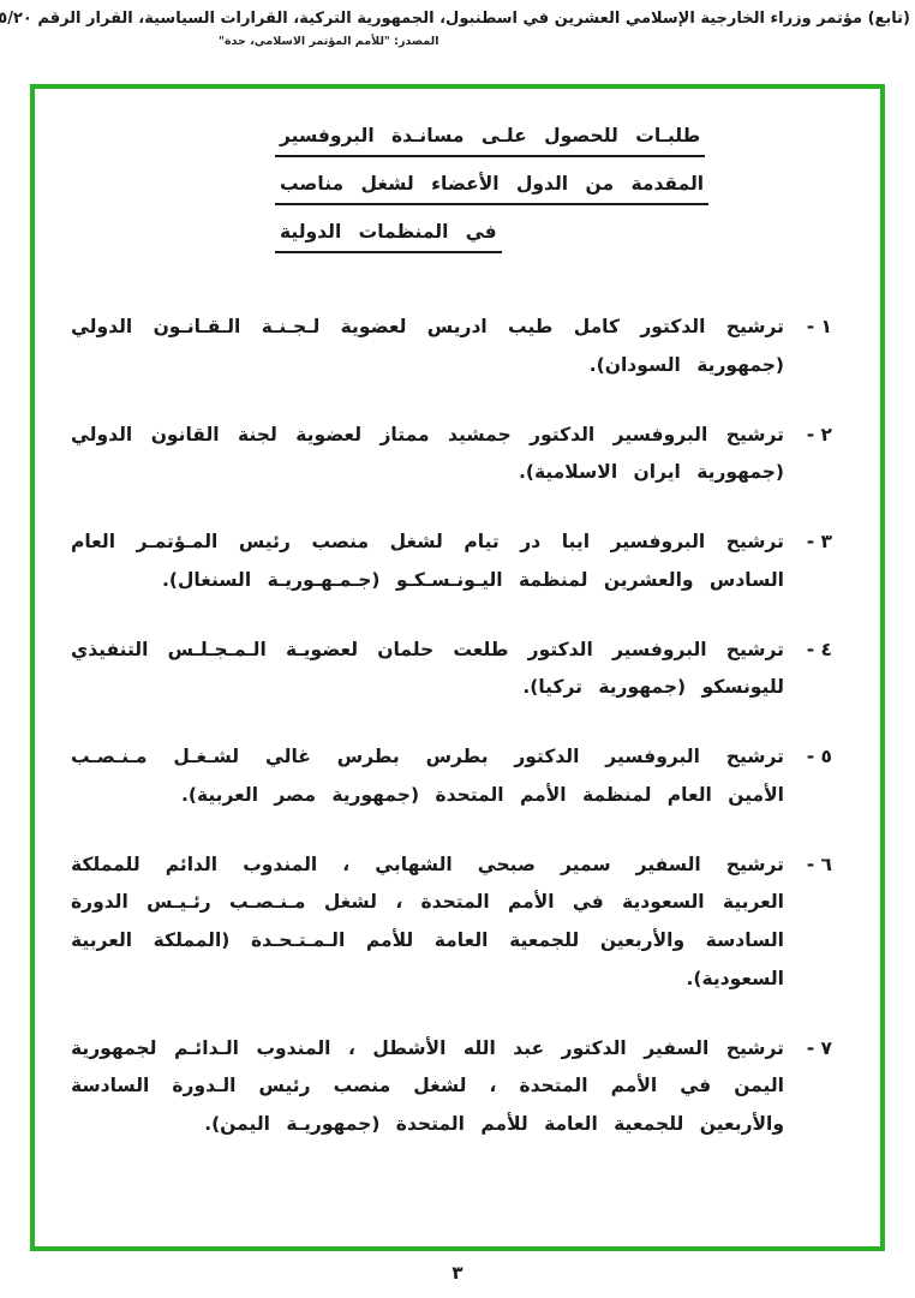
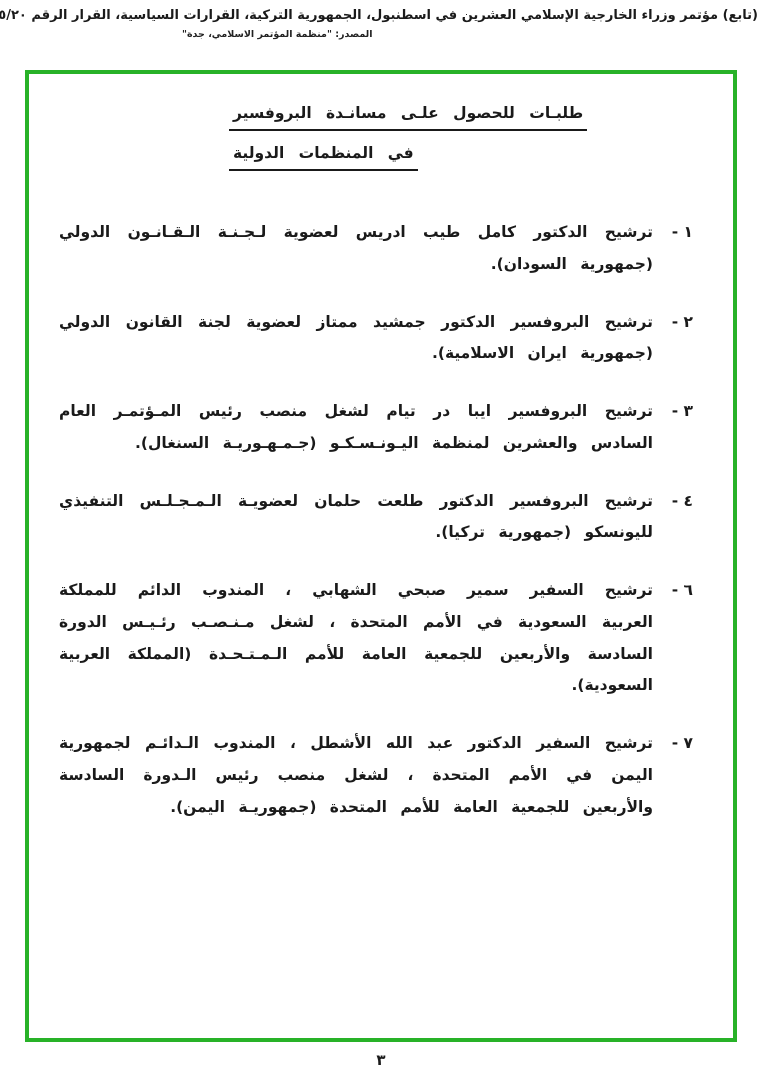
  (تابع) مؤتمر وزراء الخارجية الإسلامي العشرين في اسطنبول، الجمهورية التركية، القرارات السياسية، القرار الرقم ٥/٢٠
- المصدر: "للأمم المؤتمر الاسلامي، جدة"
+ المصدر: "منظمة المؤتمر الاسلامي، جدة"
  طلبـات للحصول علـى مسانـدة البروفسير
- المقدمة من الدول الأعضاء لشغل مناصب
  في المنظمات الدولية
  ١ -
  ترشيح الدكتور كامل طيب ادريس لعضوية لـجـنـة الـقـانـون الدولي (جمهورية السودان).
  ٢ -
  ترشيح البروفسير الدكتور جمشيد ممتاز لعضوية لجنة القانون الدولي (جمهورية ايران الاسلامية).
  ٣ -
  ترشيح البروفسير ايبا در تيام لشغل منصب رئيس المـؤتمـر العام السادس والعشرين لمنظمة اليـونـسـكـو (جـمـهـوريـة السنغال).
  ٤ -
  ترشيح البروفسير الدكتور طلعت حلمان لعضويـة الـمـجـلـس التنفيذي لليونسكو (جمهورية تركيا).
- ٥ -
- ترشيح البروفسير الدكتور بطرس بطرس غالي لشـغـل مـنـصـب الأمين العام لمنظمة الأمم المتحدة (جمهورية مصر العربية).
  ٦ -
  ترشيح السفير سمير صبحي الشهابي ، المندوب الدائم للمملكة العربية السعودية في الأمم المتحدة ، لشغل مـنـصـب رئـيـس الدورة السادسة والأربعين للجمعية العامة للأمم الـمـتـحـدة (المملكة العربية السعودية).
  ٧ -
  ترشيح السفير الدكتور عبد الله الأشطل ، المندوب الـدائـم لجمهورية اليمن في الأمم المتحدة ، لشغل منصب رئيس الـدورة السادسة والأربعين للجمعية العامة للأمم المتحدة (جمهوريـة اليمن).
  ٣
